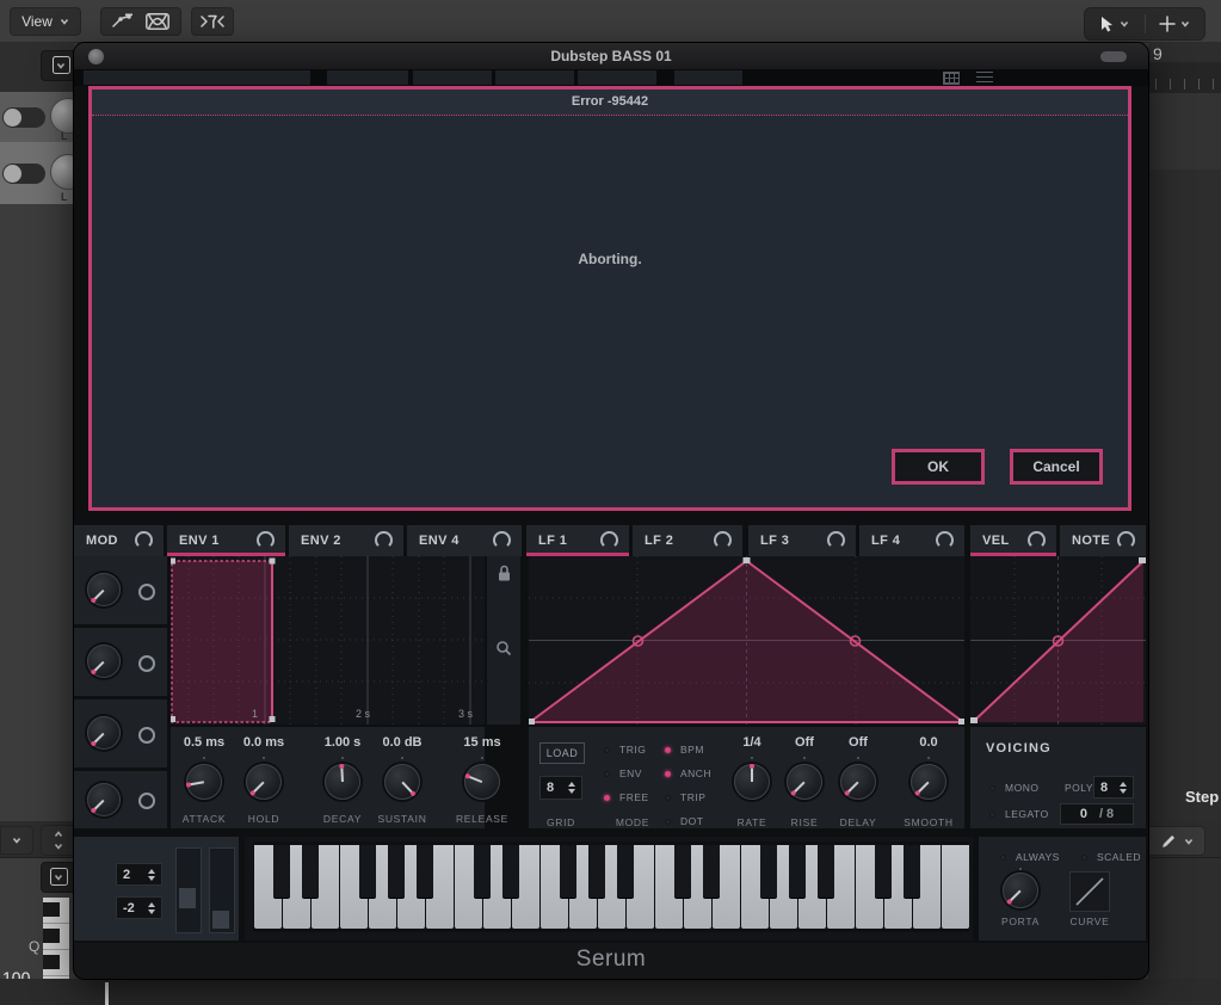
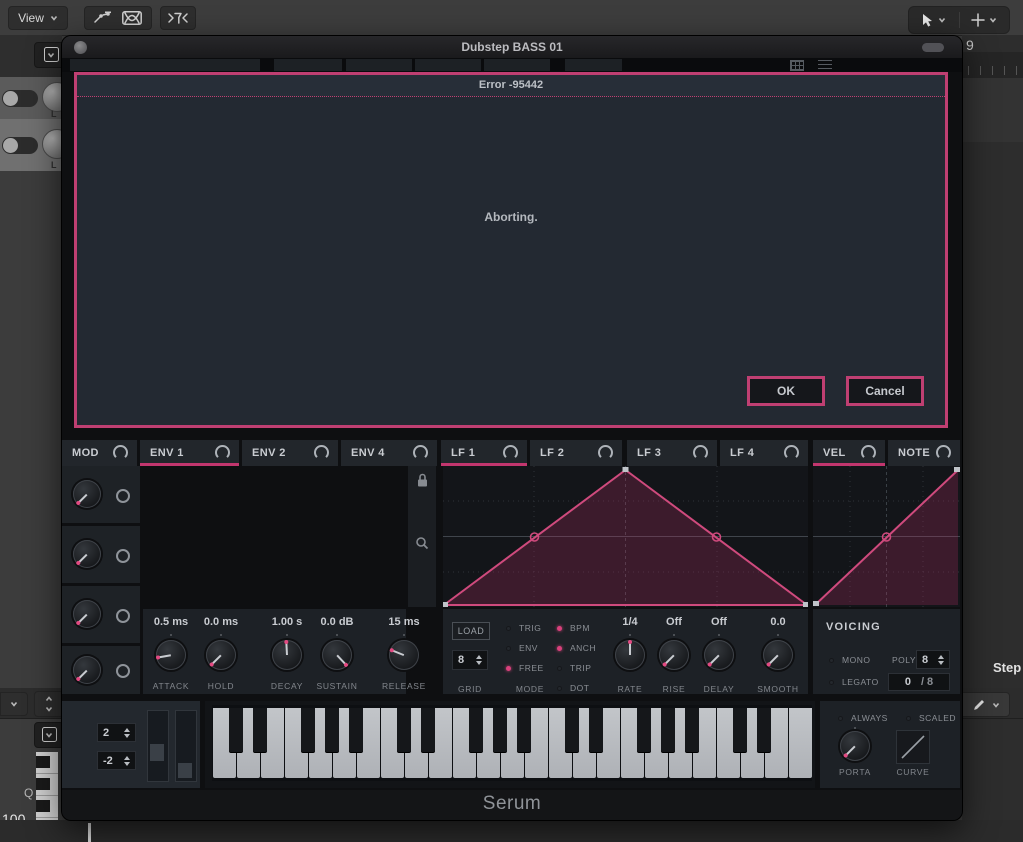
  View
  L
  L
  Q
  100
  9
  Step
  Dubstep BASS 01
  Error -95442
  Aborting.
  OK
  Cancel
  MOD
  ENV 1
  ENV 2
  ENV 4
  LF 1
  LF 2
  LF 3
  LF 4
  VEL
  NOTE
- 1
- 2 s
- 3 s
  0.5 ms
  0.0 ms
  1.00 s
  0.0 dB
  15 ms
  ATTACK
  HOLD
  DECAY
  SUSTAIN
  RELEASE
  LOAD
  8
  GRID
  TRIG
  ENV
  FREE
  MODE
  BPM
  ANCH
  TRIP
  DOT
  1/4
  Off
  Off
  0.0
  RATE
  RISE
  DELAY
  SMOOTH
  VOICING
  MONO
  POLY
  8
  LEGATO
  0
  / 8
  2
  -2
  ALWAYS
  SCALED
  PORTA
  CURVE
  Serum
